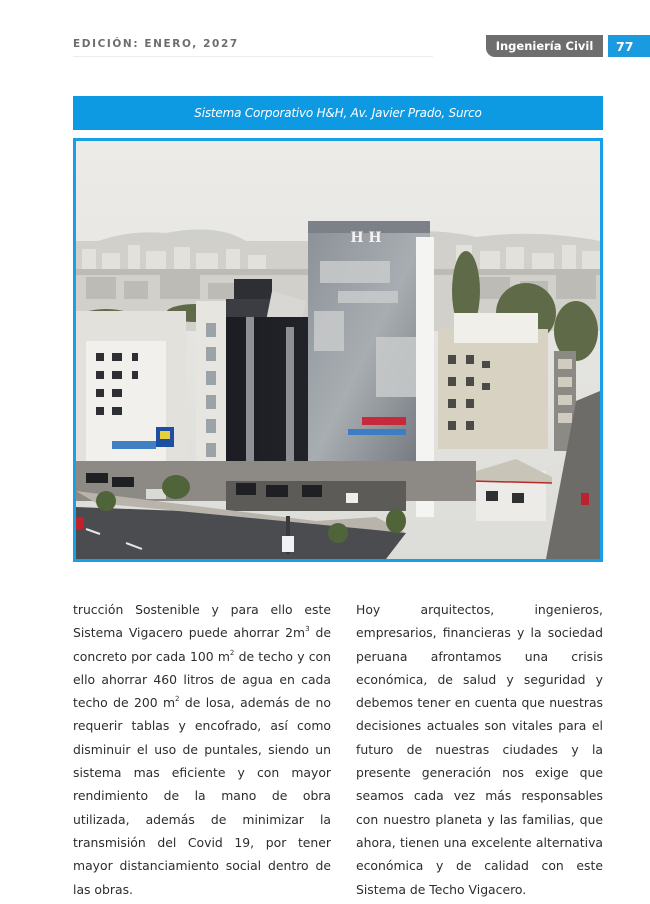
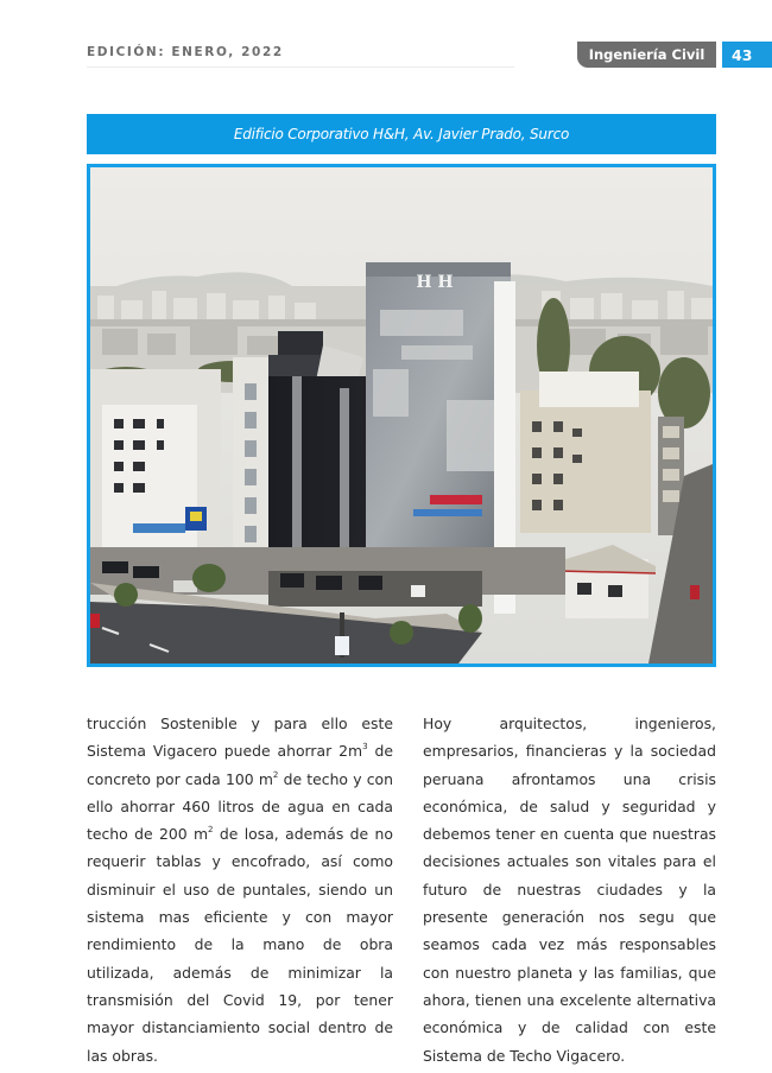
- EDICIÓN: ENERO, 2027
+ EDICIÓN: ENERO, 2022
  Ingeniería Civil
- 77
+ 43
- Sistema Corporativo H&H, Av. Javier Prado, Surco
+ Edificio Corporativo H&H, Av. Javier Prado, Surco
  H H
  trucción Sostenible y para ello este Sistema Vigacero puede ahorrar 2m3 de concreto por cada 100 m2 de techo y con ello aho­rrar 460 litros de agua en cada techo de 200 m2 de losa, además de no requerir tablas y encofrado, así como disminuir el uso de puntales, siendo un sistema mas eficiente y con mayor rendimiento de la mano de obra utilizada, además de minimizar la transmi­sión del Covid 19, por tener mayor distan­ciamiento social dentro de las obras.
- Hoy arquitectos, ingenieros, empresarios, financieras y la sociedad peruana afronta­mos una crisis económica, de salud y segu­ridad y debemos tener en cuenta que nues­tras decisiones actuales son vitales para el futuro de nuestras ciudades y la presente generación nos exige que seamos cada vez más responsables con nuestro planeta y las familias, que ahora, tienen una excelente alternativa económica y de calidad con este Sistema de Techo Vigacero.
+ Hoy arquitectos, ingenieros, empresarios, financieras y la sociedad peruana afronta­mos una crisis económica, de salud y segu­ridad y debemos tener en cuenta que nues­tras decisiones actuales son vitales para el futuro de nuestras ciudades y la presente generación nos segu que seamos cada vez más responsables con nuestro planeta y las familias, que ahora, tienen una excelente alternativa económica y de calidad con este Sistema de Techo Vigacero.
